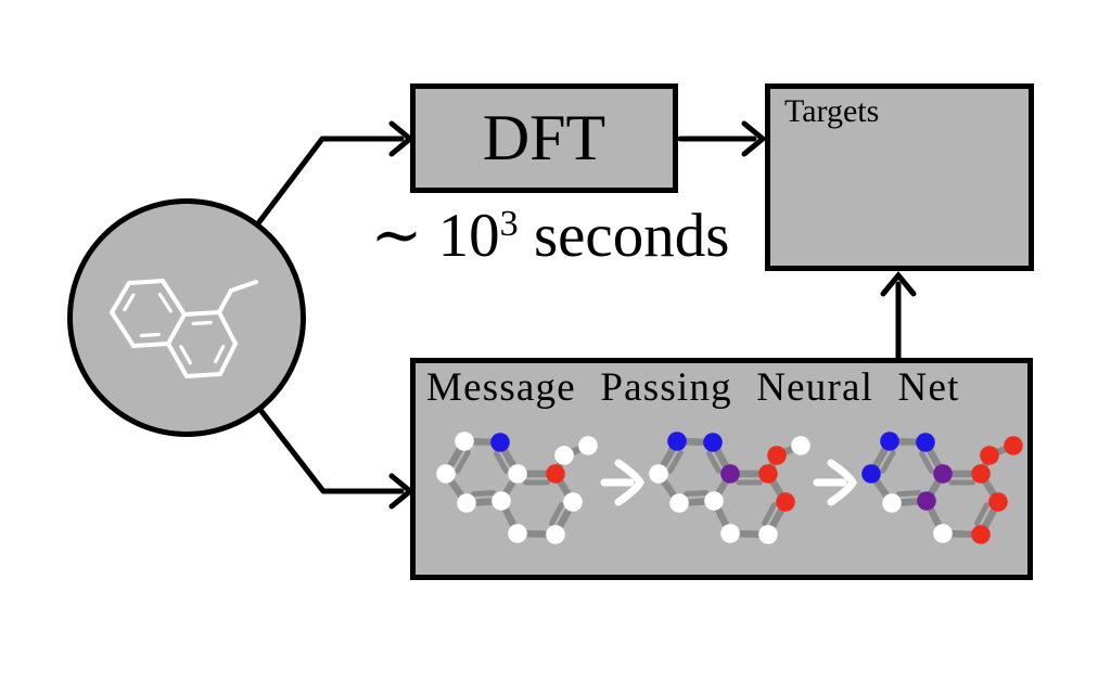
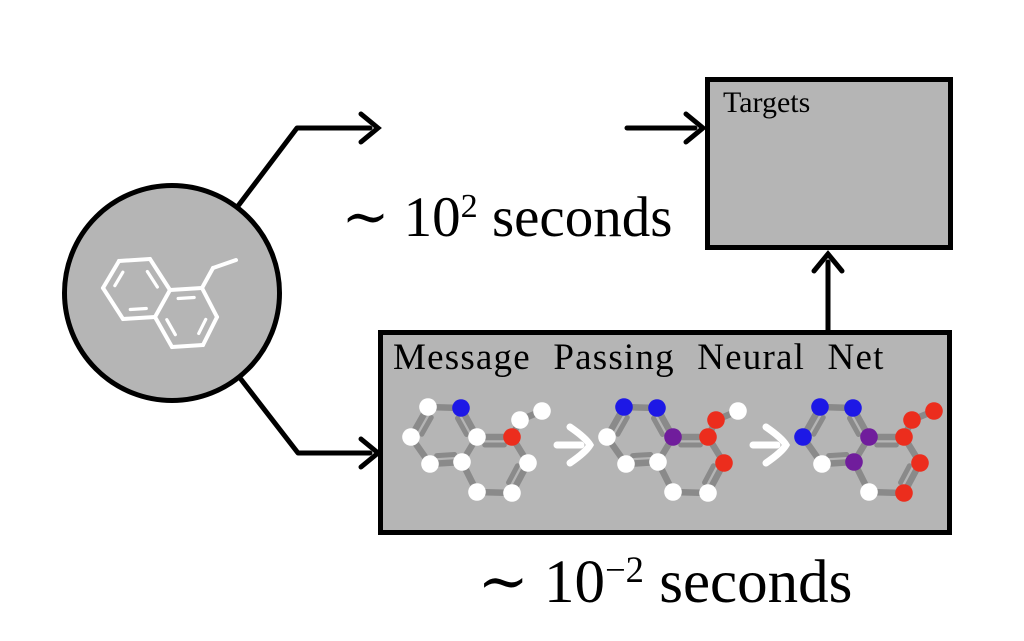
- DFT
  Targets
  Message Passing Neural Net
- ∼ 103 seconds
+ ∼ 102 seconds
+ ∼ 10−2 seconds
